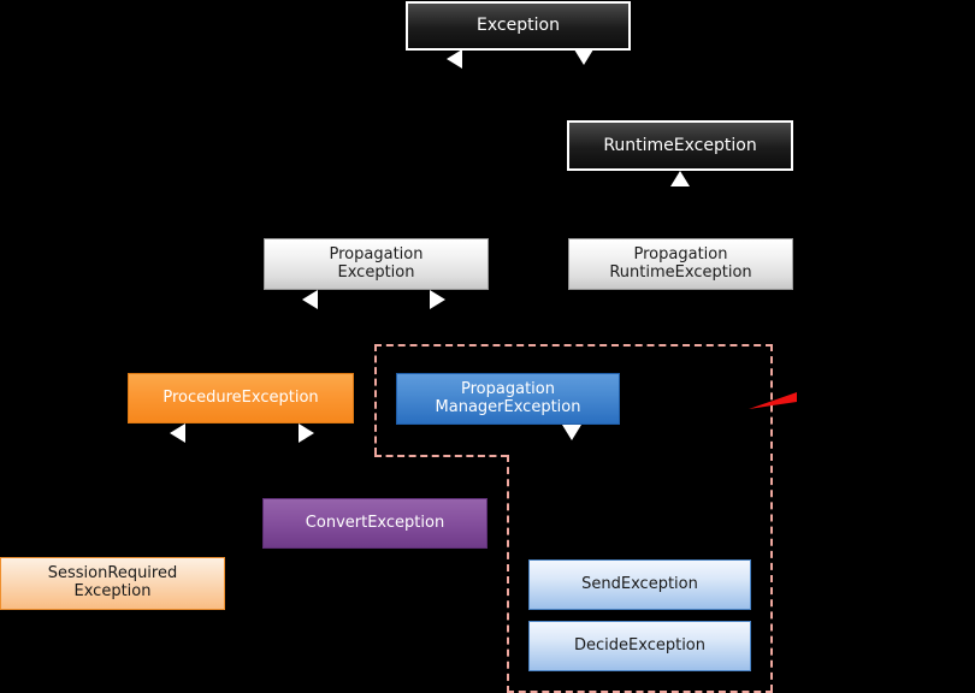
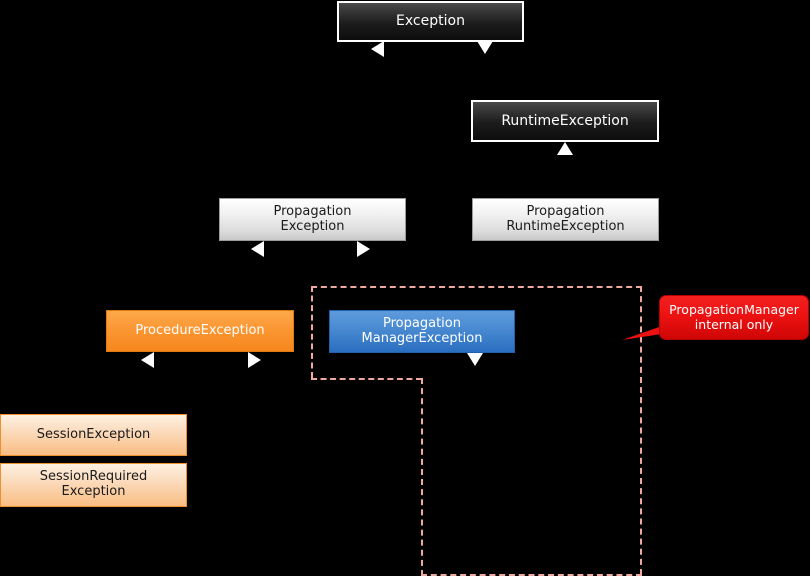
  Exception
  RuntimeException
  Propagation
  Exception
  Propagation
  RuntimeException
  ProcedureException
  Propagation
  ManagerException
+ PropagationManager
+ internal only
+ SessionException
  SessionRequired
  Exception
- ConvertException
- SendException
- DecideException
